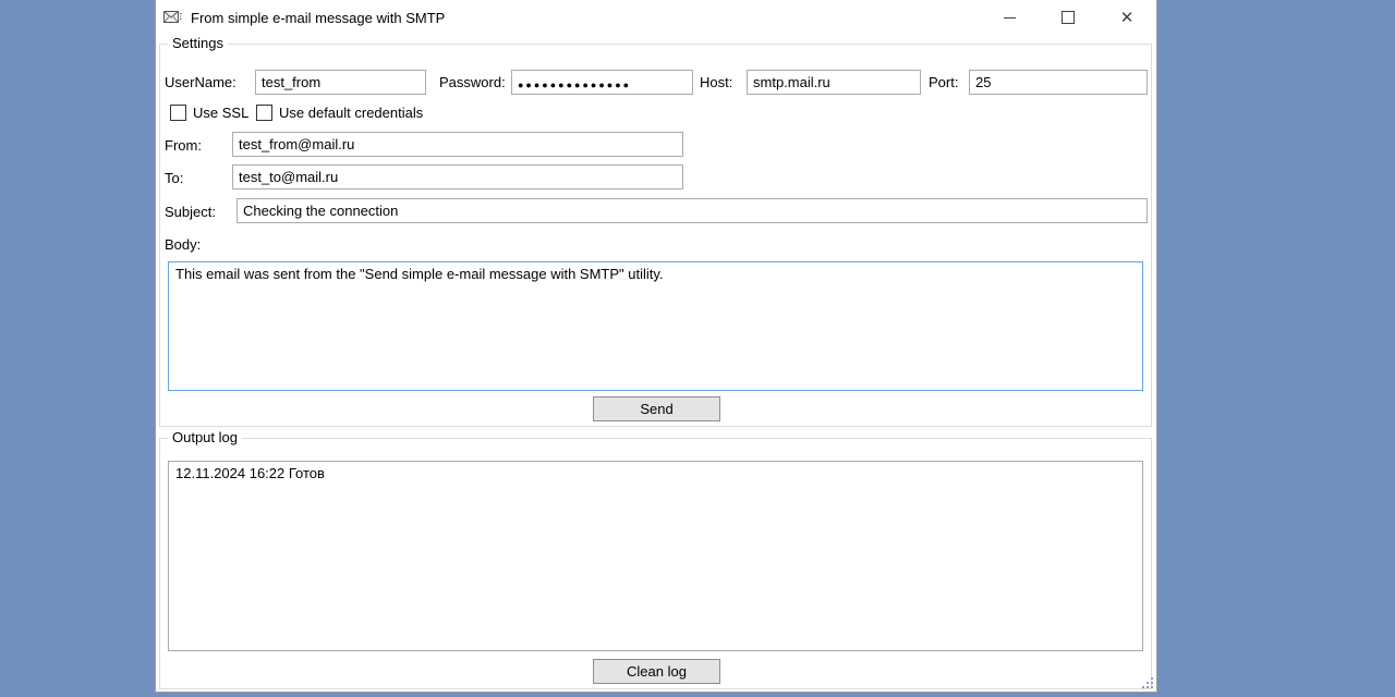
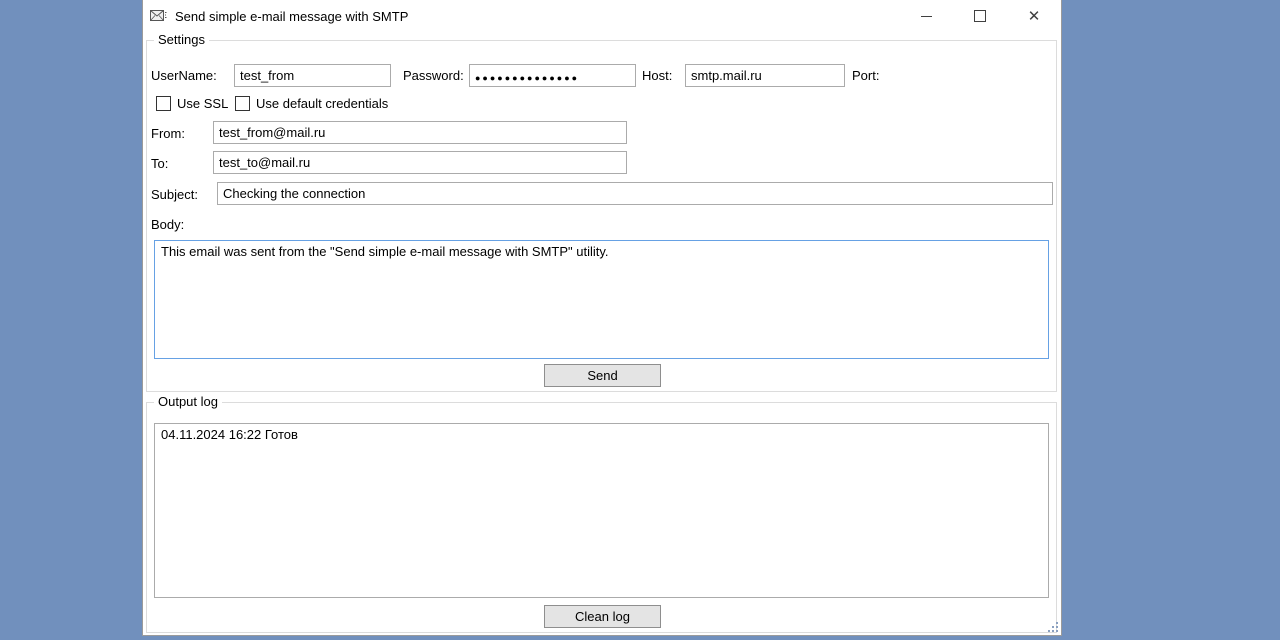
- From simple e-mail message with SMTP
+ Send simple e-mail message with SMTP
  ✕
  Settings
  UserName:
  test_from
  Password:
  ●●●●●●●●●●●●●●
  Host:
  smtp.mail.ru
  Port:
- 25
  Use SSL
  Use default credentials
  From:
  test_from@mail.ru
  To:
  test_to@mail.ru
  Subject:
  Checking the connection
  Body:
  This email was sent from the "Send simple e-mail message with SMTP" utility.
  Send
  Output log
- 12.11.2024 16:22 Готов
+ 04.11.2024 16:22 Готов
  Clean log
